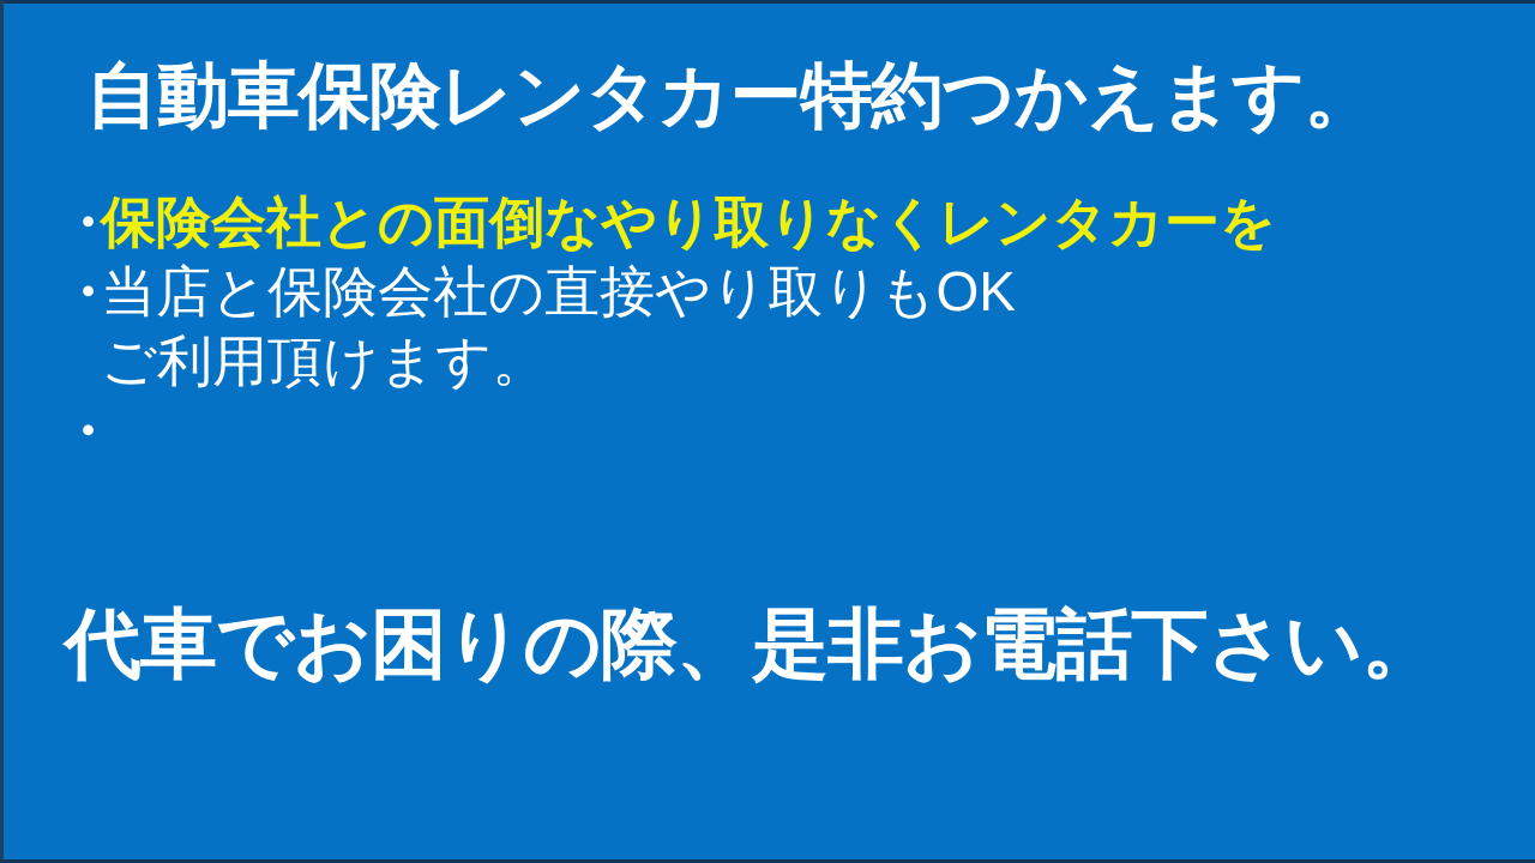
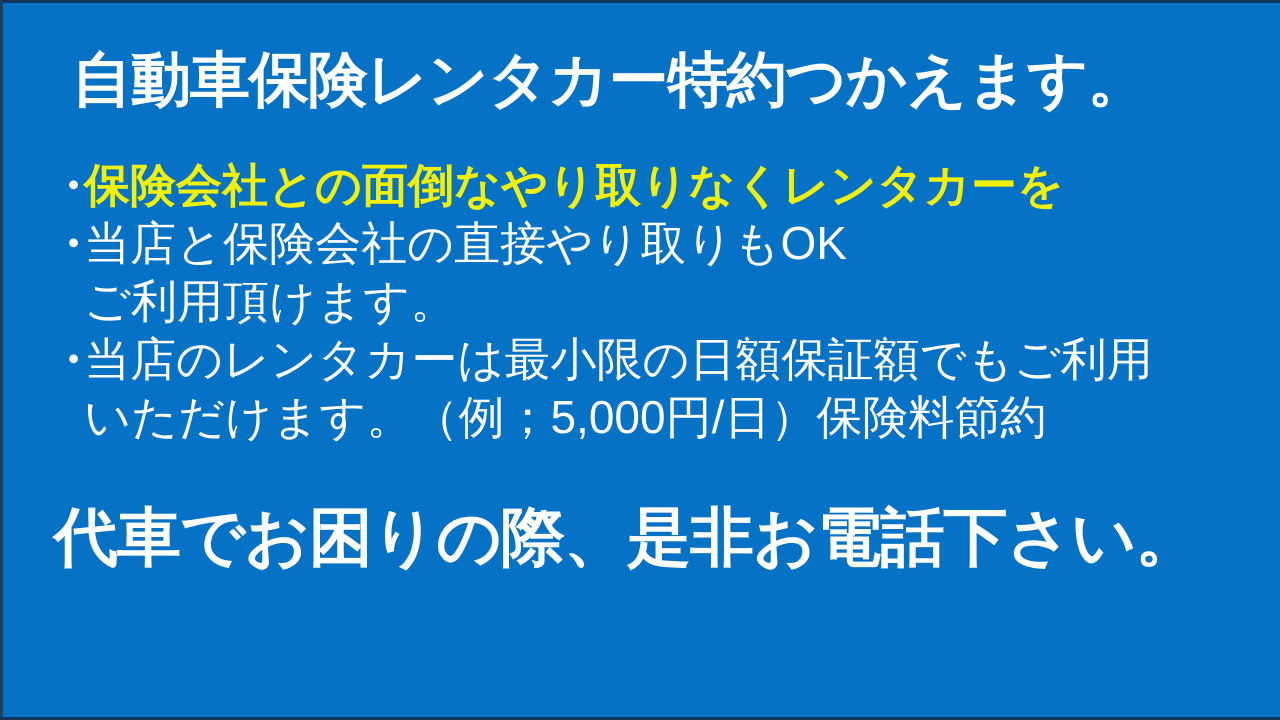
  自動車保険レンタカー特約つかえます。
  ・
  保険会社との面倒なやり取りなくレンタカーを
  ・
  当店と保険会社の直接やり取りもOK
  ご利用頂けます。
  ・
+ 当店のレンタカーは最小限の日額保証額でもご利用
+ いただけます。（例；5,000円/日）保険料節約
  代車でお困りの際、是非お電話下さい。
